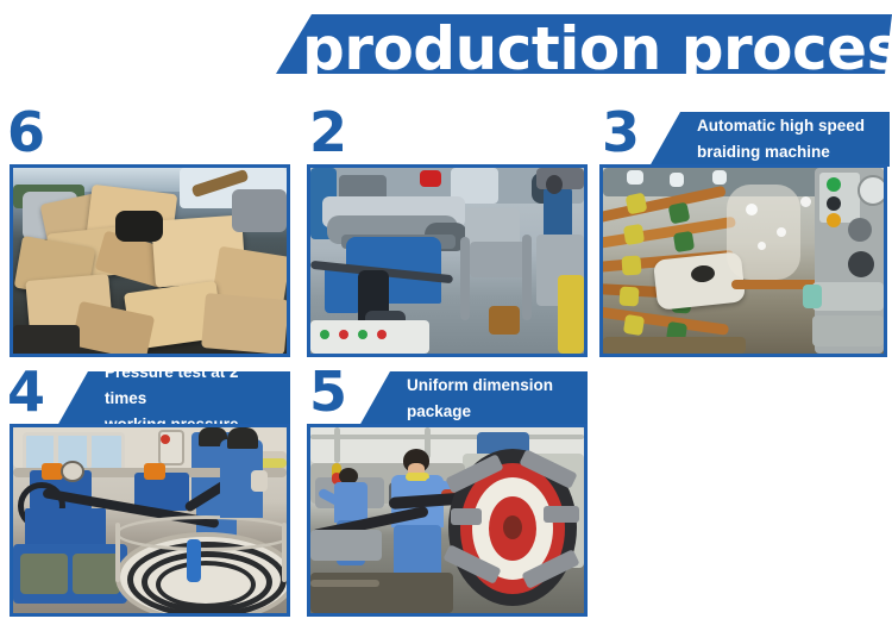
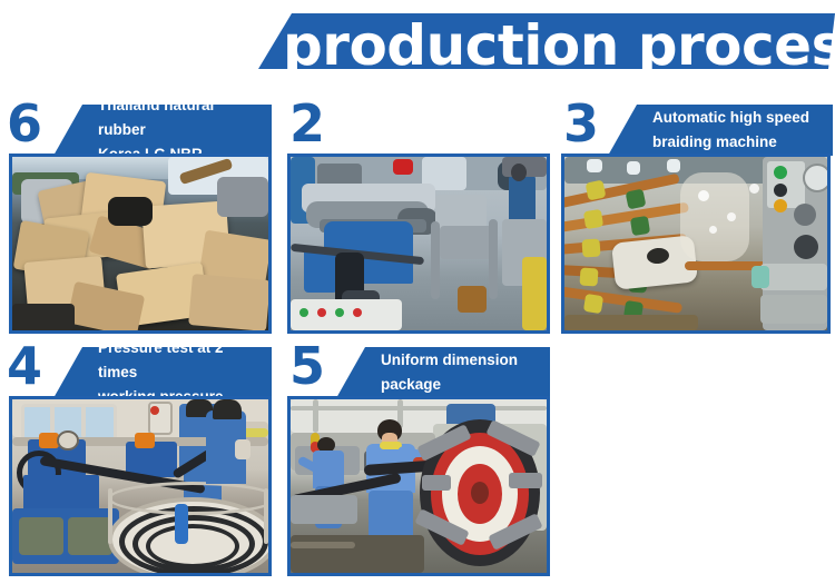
  production proces
  6
+ Thailand natural rubber
  2
  3
  Automatic high speed
  braiding machine
  4
  Pressure test at 2 times
  5
  Uniform dimension
  package
